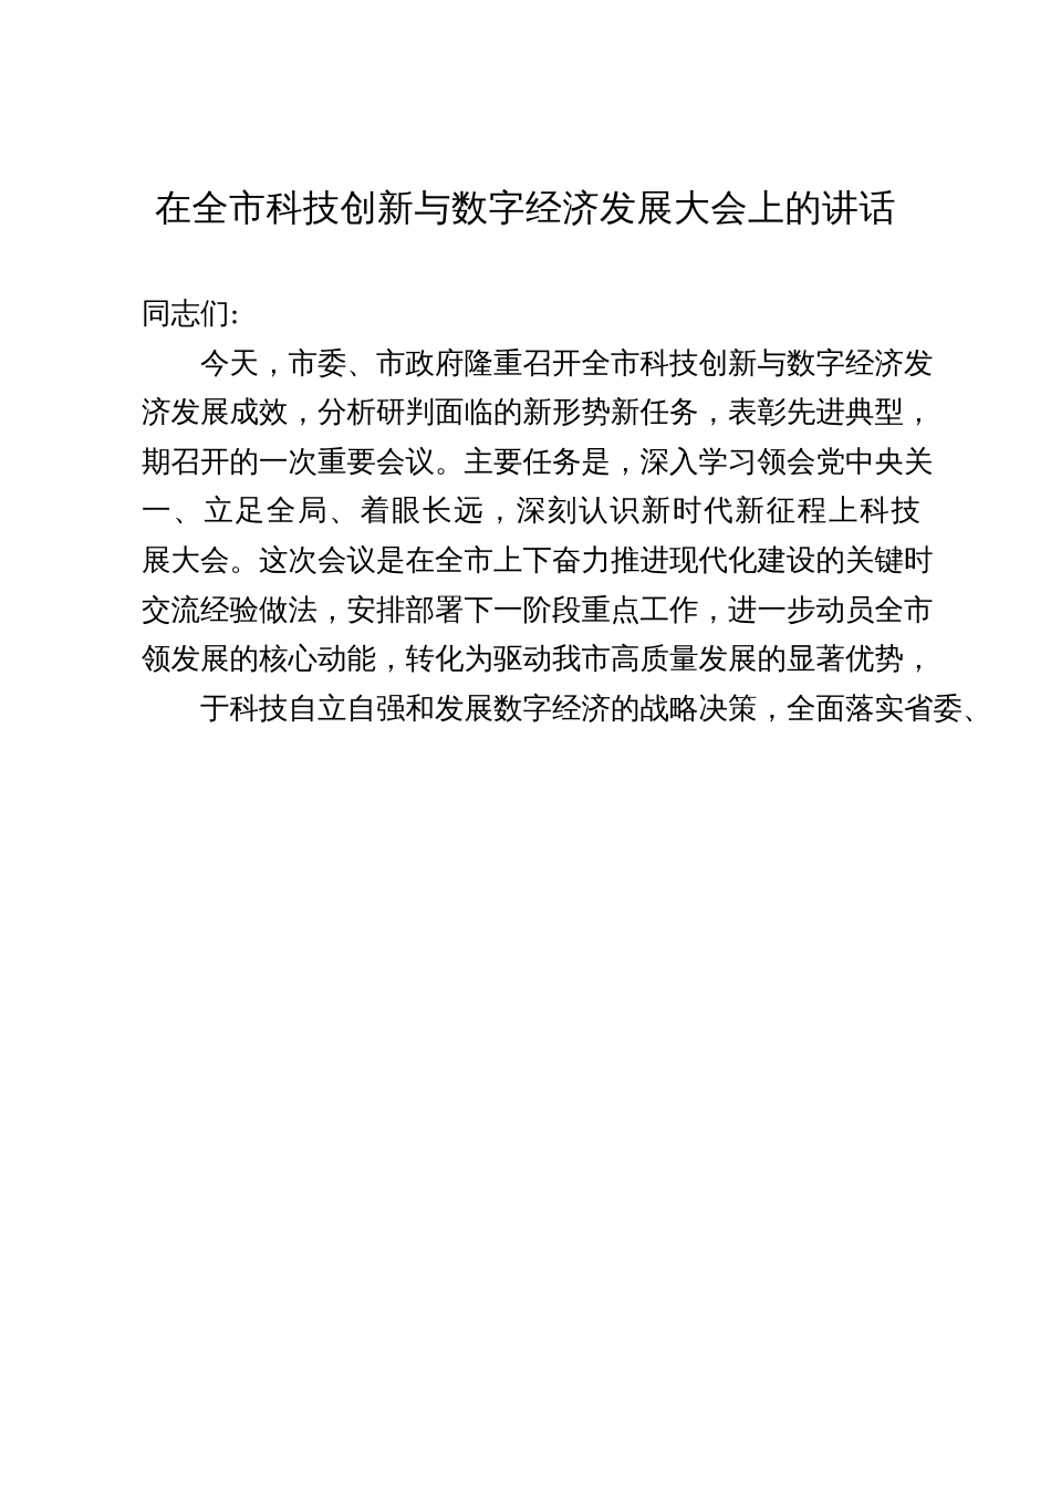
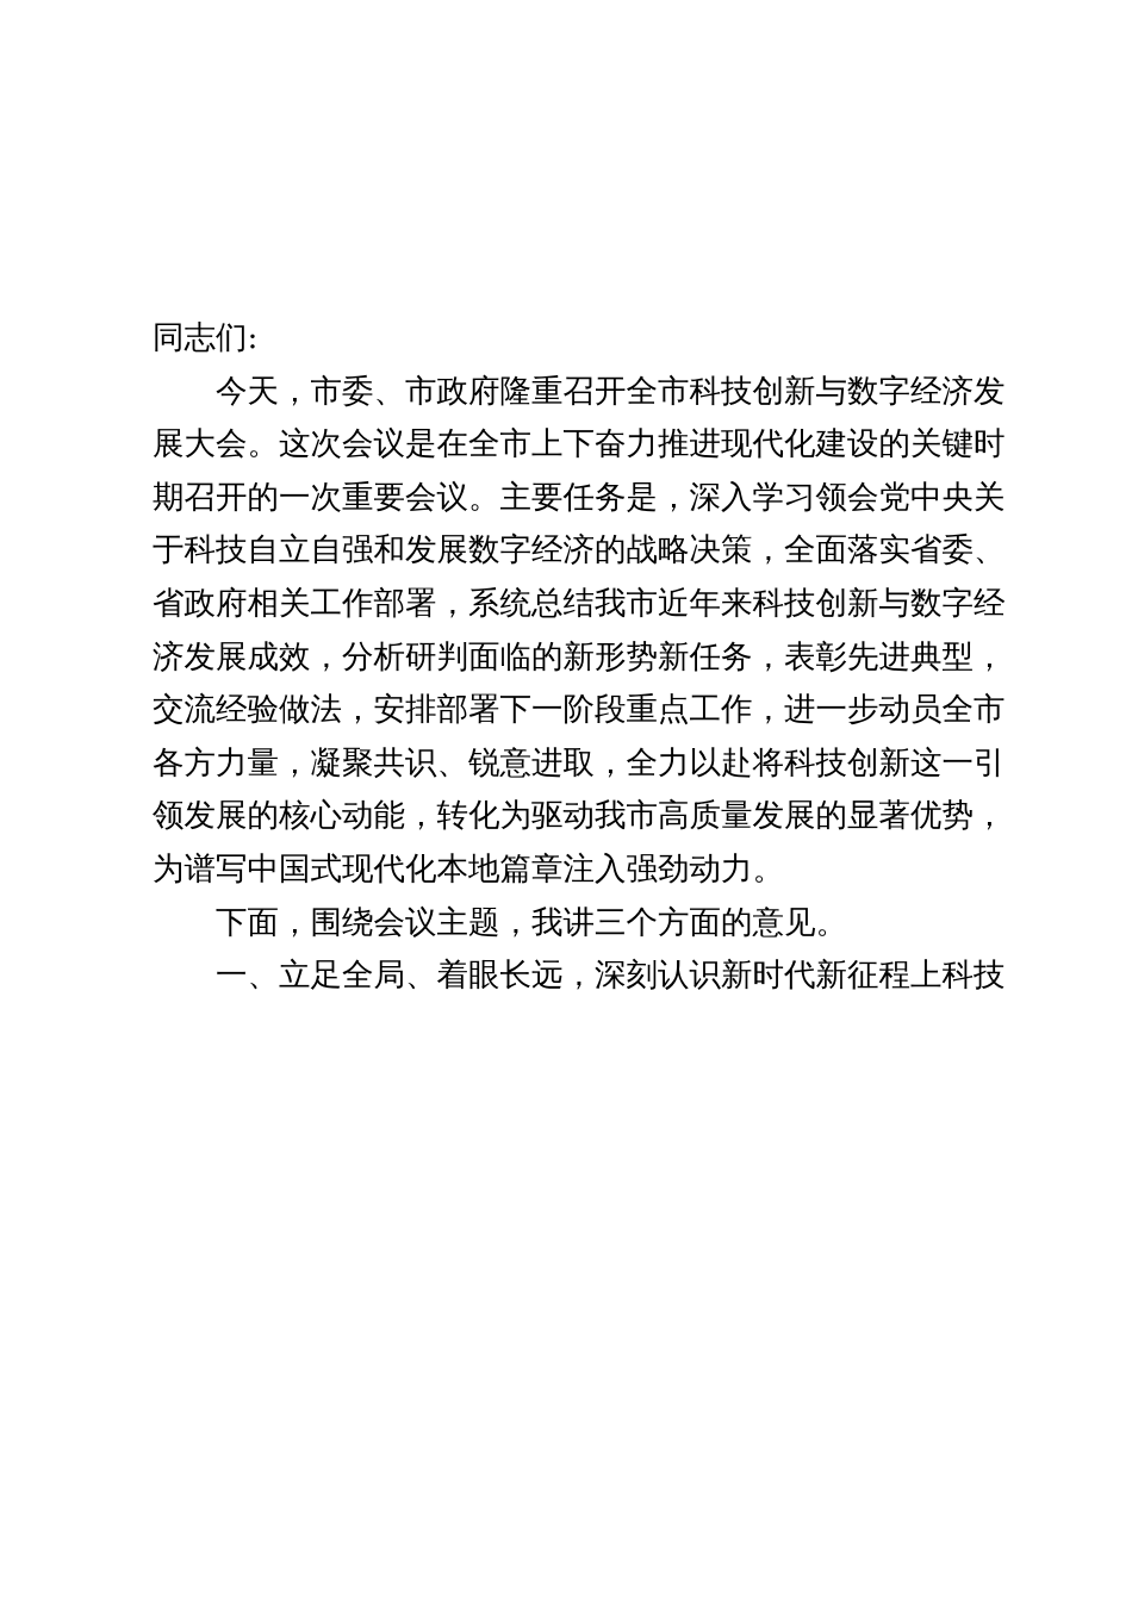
- 在全市科技创新与数字经济发展大会上的讲话
  同志们:
  今天，市委、市政府隆重召开全市科技创新与数字经济发
- 济发展成效，分析研判面临的新形势新任务，表彰先进典型，
+ 展大会。这次会议是在全市上下奋力推进现代化建设的关键时
  期召开的一次重要会议。主要任务是，深入学习领会党中央关
- 一、立足全局、着眼长远，深刻认识新时代新征程上科技
+ 于科技自立自强和发展数字经济的战略决策，全面落实省委、
+ 省政府相关工作部署，系统总结我市近年来科技创新与数字经
- 展大会。这次会议是在全市上下奋力推进现代化建设的关键时
+ 济发展成效，分析研判面临的新形势新任务，表彰先进典型，
  交流经验做法，安排部署下一阶段重点工作，进一步动员全市
+ 各方力量，凝聚共识、锐意进取，全力以赴将科技创新这一引
  领发展的核心动能，转化为驱动我市高质量发展的显著优势，
+ 为谱写中国式现代化本地篇章注入强劲动力。
+ 下面，围绕会议主题，我讲三个方面的意见。
- 于科技自立自强和发展数字经济的战略决策，全面落实省委、
+ 一、立足全局、着眼长远，深刻认识新时代新征程上科技
